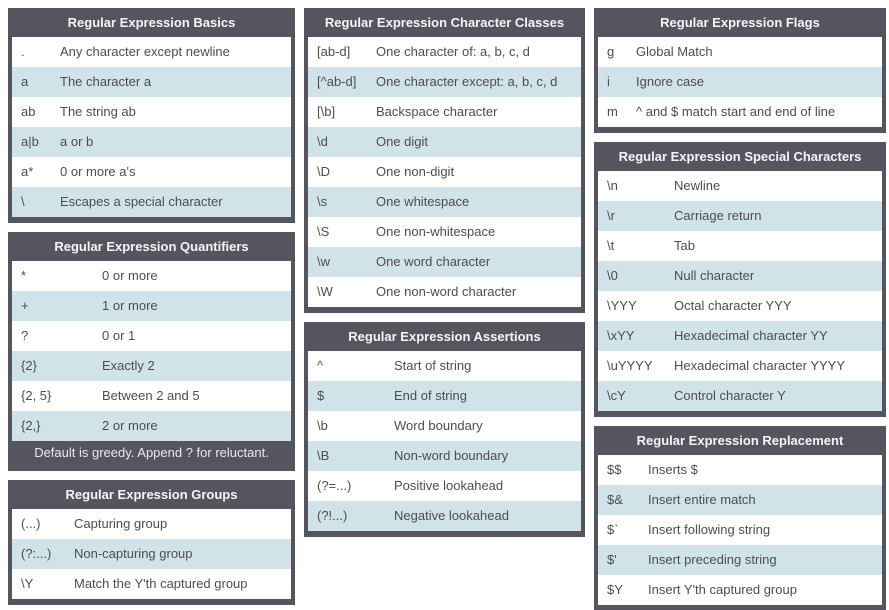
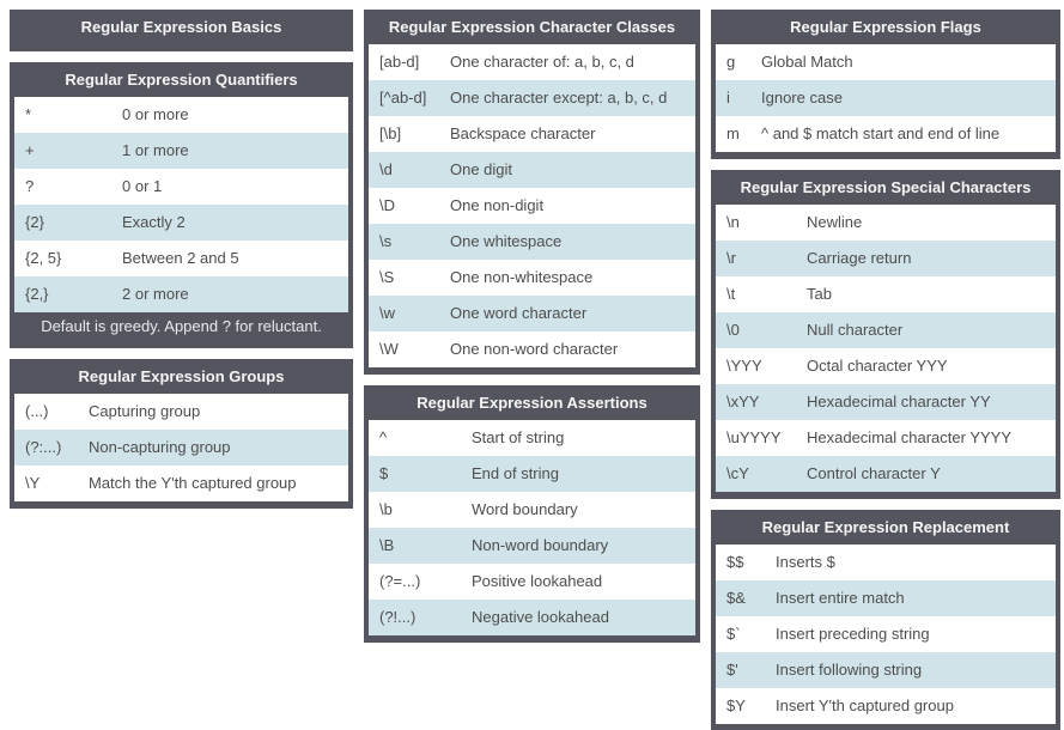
  Regular Expression Basics
- .
- Any character except newline
- a
- The character a
- ab
- The string ab
- a|b
- a or b
- a*
- 0 or more a's
- \
- Escapes a special character
  Regular Expression Quantifiers
  *
  0 or more
  +
  1 or more
  ?
  0 or 1
  {2}
  Exactly 2
  {2, 5}
  Between 2 and 5
  {2,}
  2 or more
  Default is greedy. Append ? for reluctant.
  Regular Expression Groups
  (...)
  Capturing group
  (?:...)
  Non-capturing group
  \Y
  Match the Y'th captured group
  Regular Expression Character Classes
  [ab-d]
  One character of: a, b, c, d
  [^ab-d]
  One character except: a, b, c, d
  [\b]
  Backspace character
  \d
  One digit
  \D
  One non-digit
  \s
  One whitespace
  \S
  One non-whitespace
  \w
  One word character
  \W
  One non-word character
  Regular Expression Assertions
  ^
  Start of string
  $
  End of string
  \b
  Word boundary
  \B
  Non-word boundary
  (?=...)
  Positive lookahead
  (?!...)
  Negative lookahead
  Regular Expression Flags
  g
  Global Match
  i
  Ignore case
  m
  ^ and $ match start and end of line
  Regular Expression Special Characters
  \n
  Newline
  \r
  Carriage return
  \t
  Tab
  \0
  Null character
  \YYY
  Octal character YYY
  \xYY
  Hexadecimal character YY
  \uYYYY
  Hexadecimal character YYYY
  \cY
  Control character Y
  Regular Expression Replacement
  $$
  Inserts $
  $&
  Insert entire match
  $`
- Insert following string
+ Insert preceding string
  $'
- Insert preceding string
+ Insert following string
  $Y
  Insert Y'th captured group
